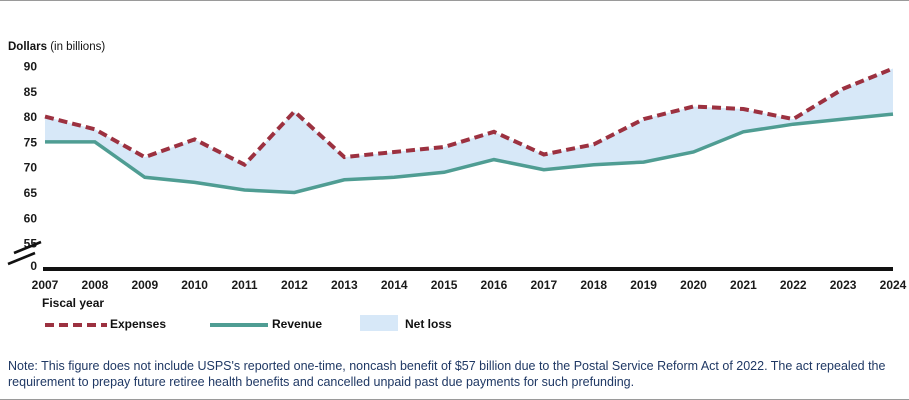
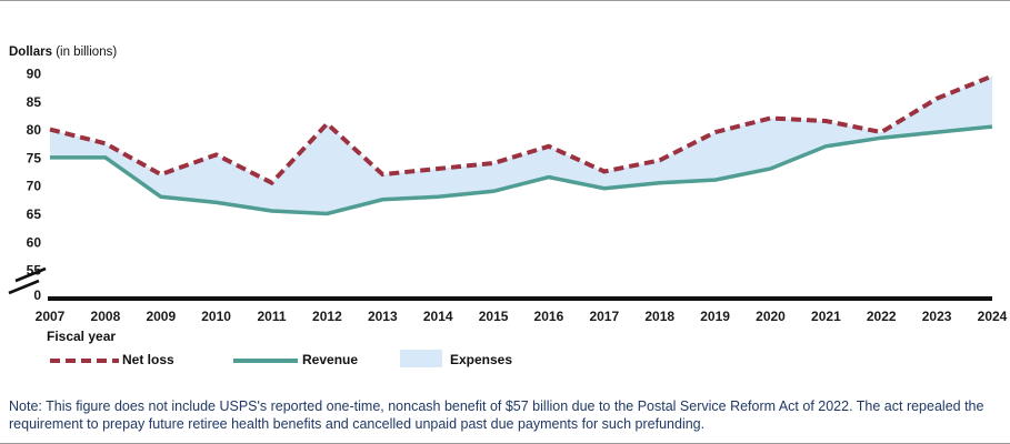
  Dollars (in billions)
  90
  85
  80
  75
  70
  65
  60
  0
  2007
  2008
  2009
  2010
  2011
  2012
  2013
  2014
  2015
  2016
  2017
  2018
  2019
  2020
  2021
  2022
  2023
  2024
  Fiscal year
- Expenses
+ Net loss
  Revenue
- Net loss
+ Expenses
  Note: This figure does not include USPS's reported one-time, noncash benefit of $57 billion due to the Postal Service Reform Act of 2022. The act repealed the requirement to prepay future retiree health benefits and cancelled unpaid past due payments for such prefunding.
